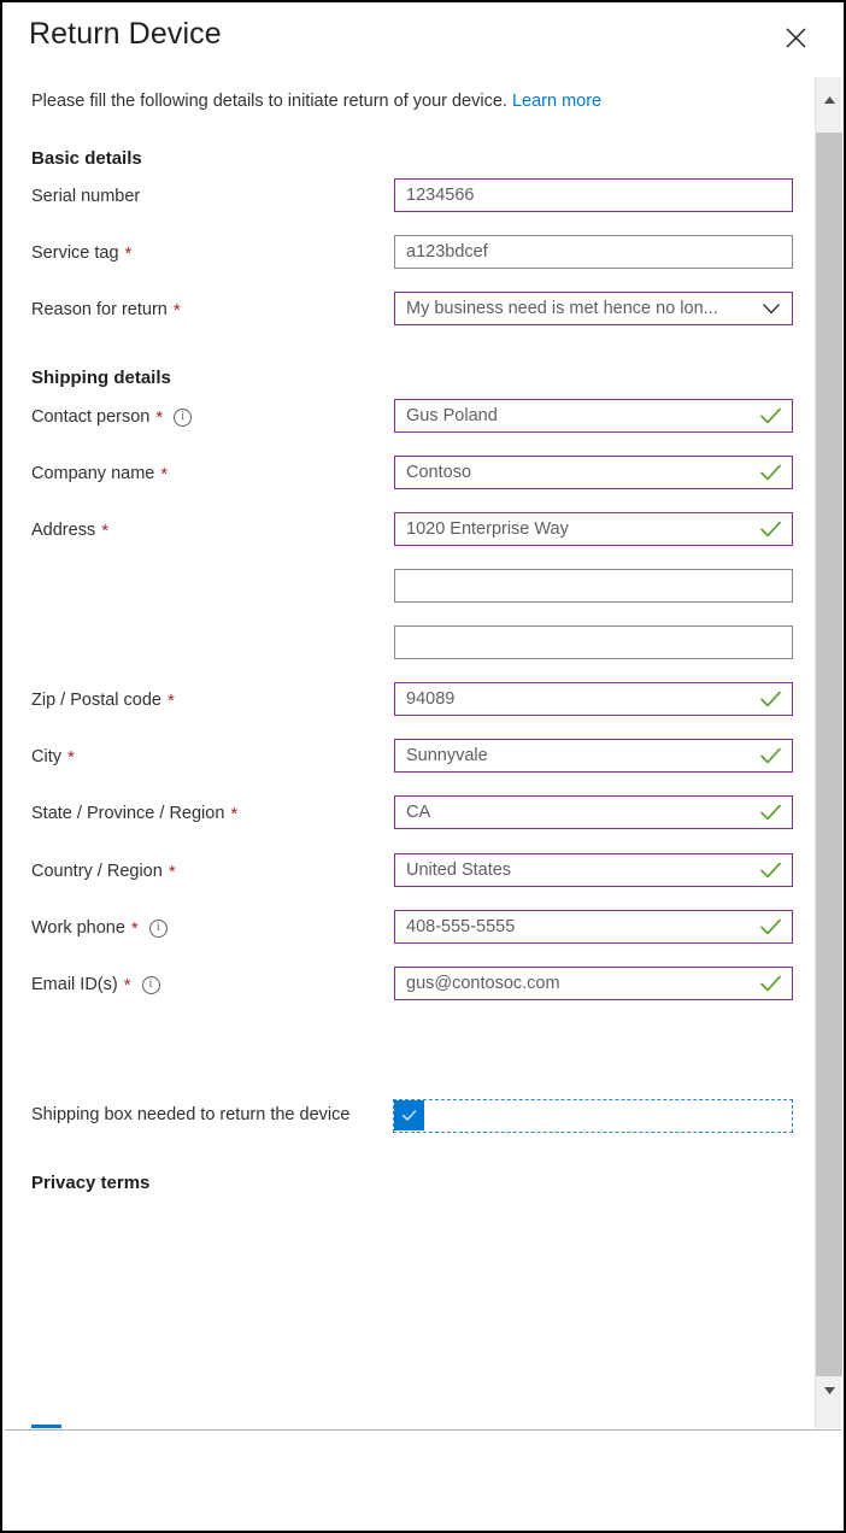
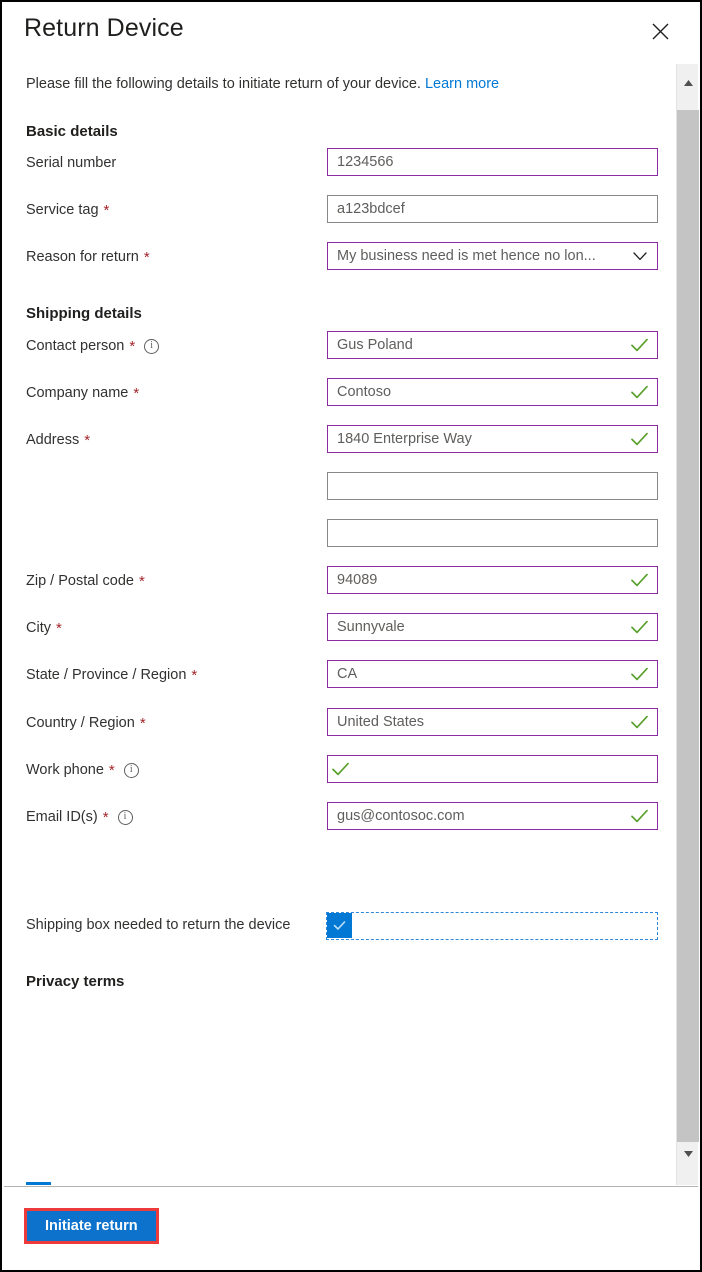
  Return Device
  Please fill the following details to initiate return of your device. Learn more
  Basic details
  Serial number
  1234566
  Service tag
  *
  a123bdcef
  Reason for return
  *
  My business need is met hence no lon...
  Shipping details
  Contact person
  *
  i
  Gus Poland
  Company name
  *
  Contoso
  Address
  *
- 1020 Enterprise Way
+ 1840 Enterprise Way
  Zip / Postal code
  *
  94089
  City
  *
  Sunnyvale
  State / Province / Region
  *
  CA
  Country / Region
  *
  United States
  Work phone
  *
  i
- 408-555-5555
  Email ID(s)
  *
  i
  gus@contosoc.com
  Shipping box needed to return the device
  Privacy terms
+ Initiate return
